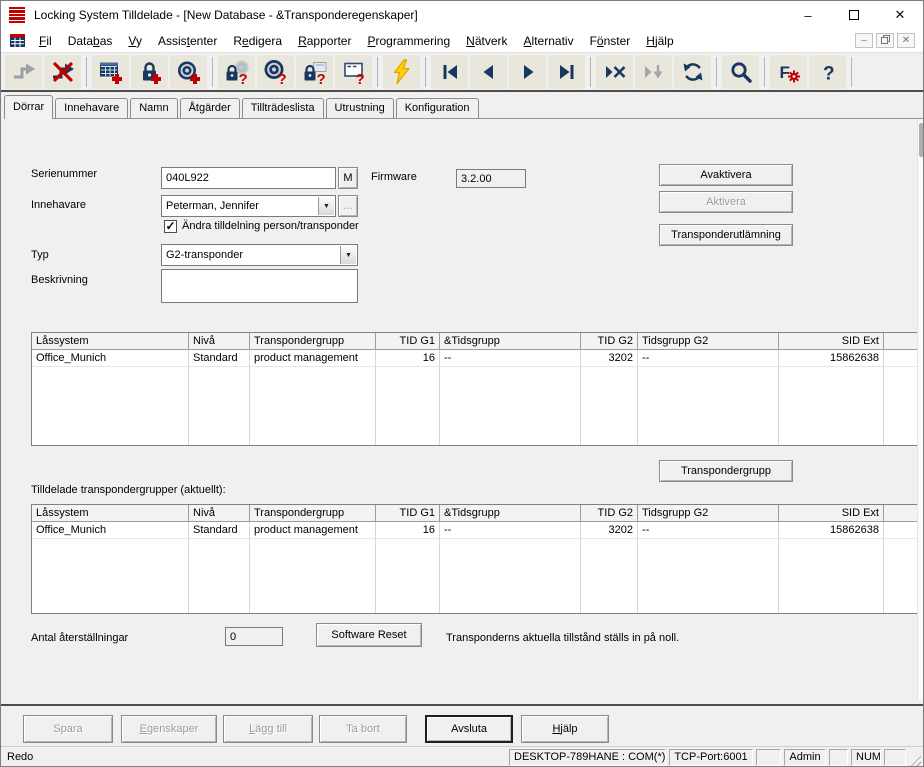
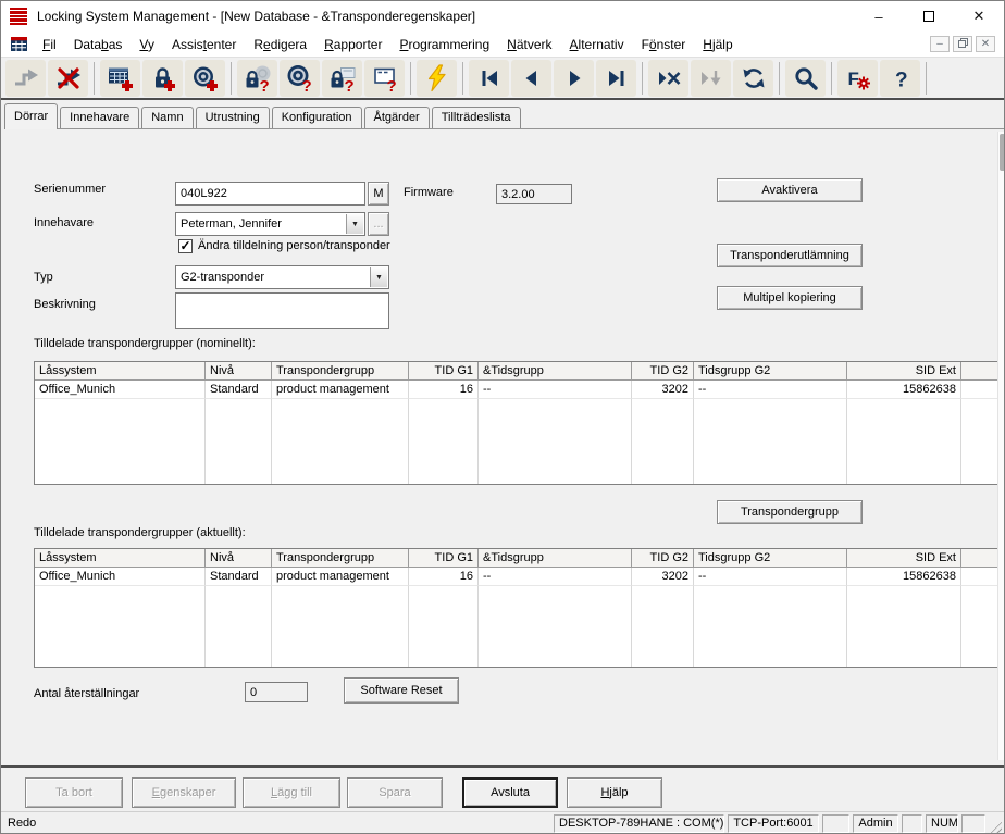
- Locking System Tilldelade - [New Database - &Transponderegenskaper]
+ Locking System Management - [New Database - &Transponderegenskaper]
  –
  ✕
  Fil
  Databas
  Vy
  Assistenter
  Redigera
  Rapporter
  Programmering
  Nätverk
  Alternativ
  Fönster
  Hjälp
  –
  ✕
  ?
  ?
  ?
  ?
  F
  ?
  Dörrar
  Innehavare
  Namn
- Åtgärder
+ Utrustning
- Tillträdeslista
+ Konfiguration
- Utrustning
+ Åtgärder
- Konfiguration
+ Tillträdeslista
  Serienummer
  040L922
  M
  Firmware
  3.2.00
  Innehavare
  Peterman, Jennifer
  ...
  ✓
  Ändra tilldelning person/transponder
  Typ
  G2-transponder
  Beskrivning
+ Tilldelade transpondergrupper (nominellt):
  Låssystem
  Nivå
  Transpondergrupp
  TID G1
  &Tidsgrupp
  TID G2
  Tidsgrupp G2
  SID Ext
  Office_Munich
  Standard
  product management
  16
  --
  3202
  --
  15862638
  Transpondergrupp
  Tilldelade transpondergrupper (aktuellt):
  Låssystem
  Nivå
  Transpondergrupp
  TID G1
  &Tidsgrupp
  TID G2
  Tidsgrupp G2
  SID Ext
  Office_Munich
  Standard
  product management
  16
  --
  3202
  --
  15862638
  Antal återställningar
  0
  Software Reset
- Transponderns aktuella tillstånd ställs in på noll.
  Avaktivera
- Aktivera
  Transponderutlämning
+ Multipel kopiering
- Spara
+ Ta bort
  E
  genskaper
  L
  ägg till
- Ta bort
+ Spara
  Avsluta
  H
  jälp
  Redo
  DESKTOP-789HANE : COM(*)
  TCP-Port:6001
  Admin
  NUM
